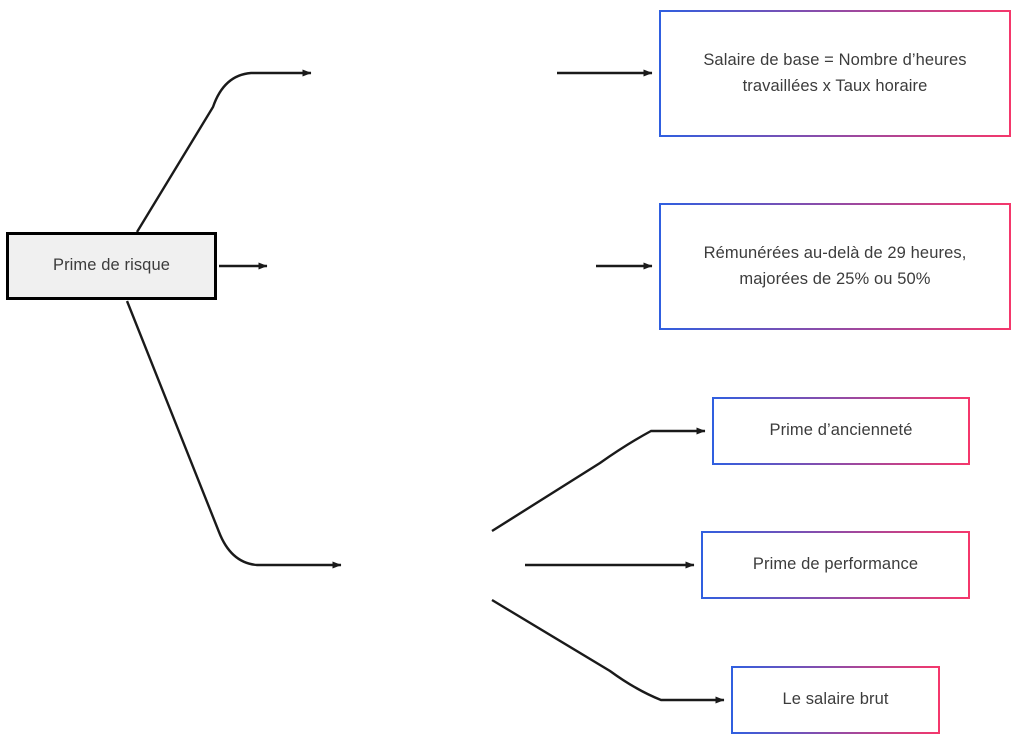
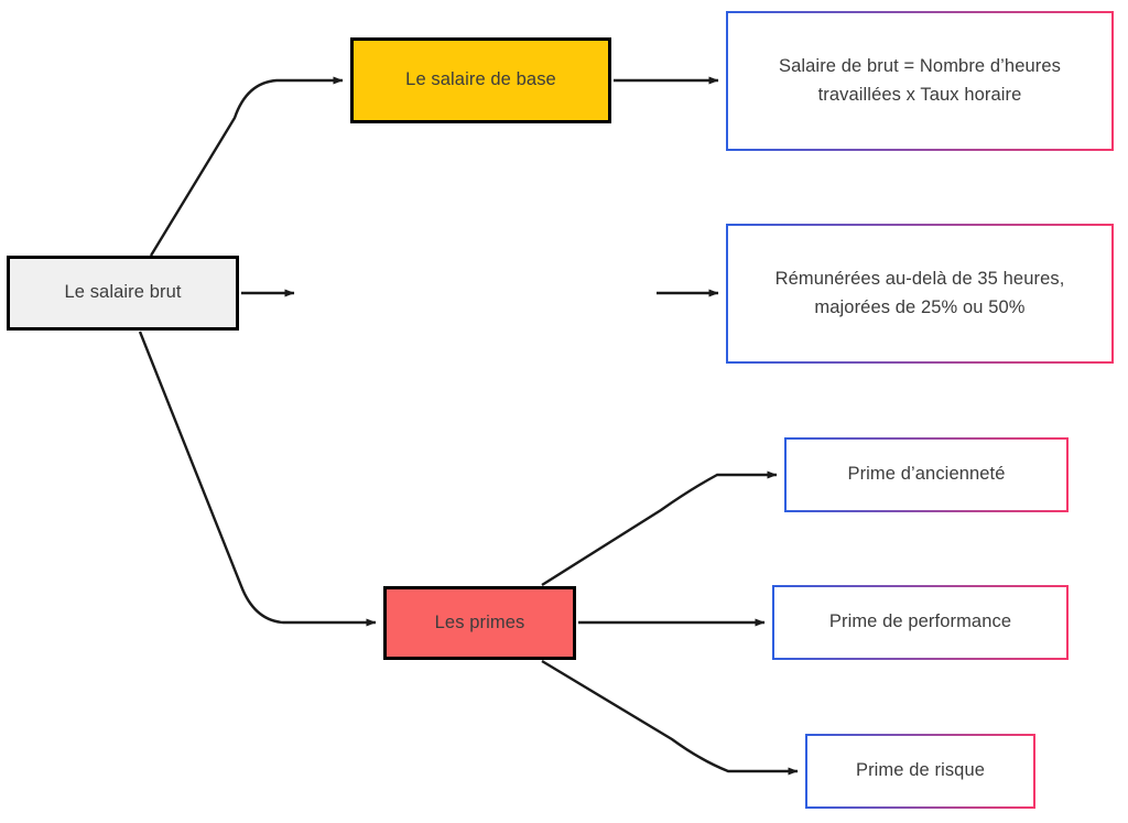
- Prime de risque
+ Le salaire brut
+ Le salaire de base
- Salaire de base = Nombre d’heures travaillées x Taux horaire
+ Salaire de brut = Nombre d’heures travaillées x Taux horaire
- Rémunérées au-delà de 29 heures, majorées de 25% ou 50%
+ Rémunérées au-delà de 35 heures, majorées de 25% ou 50%
+ Les primes
  Prime d’ancienneté
  Prime de performance
- Le salaire brut
+ Prime de risque
